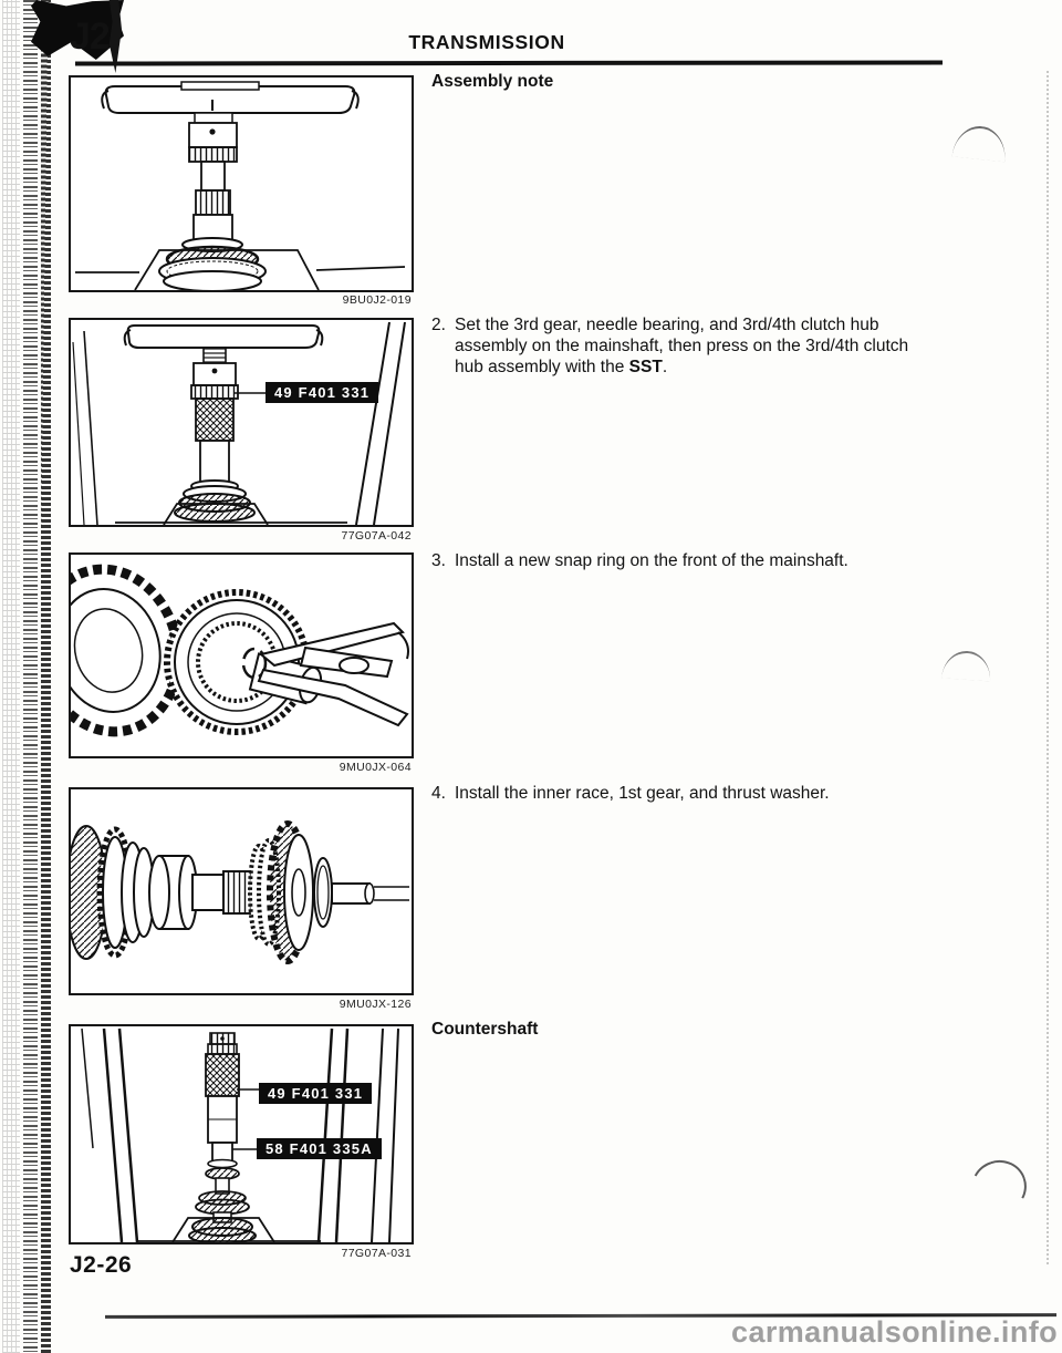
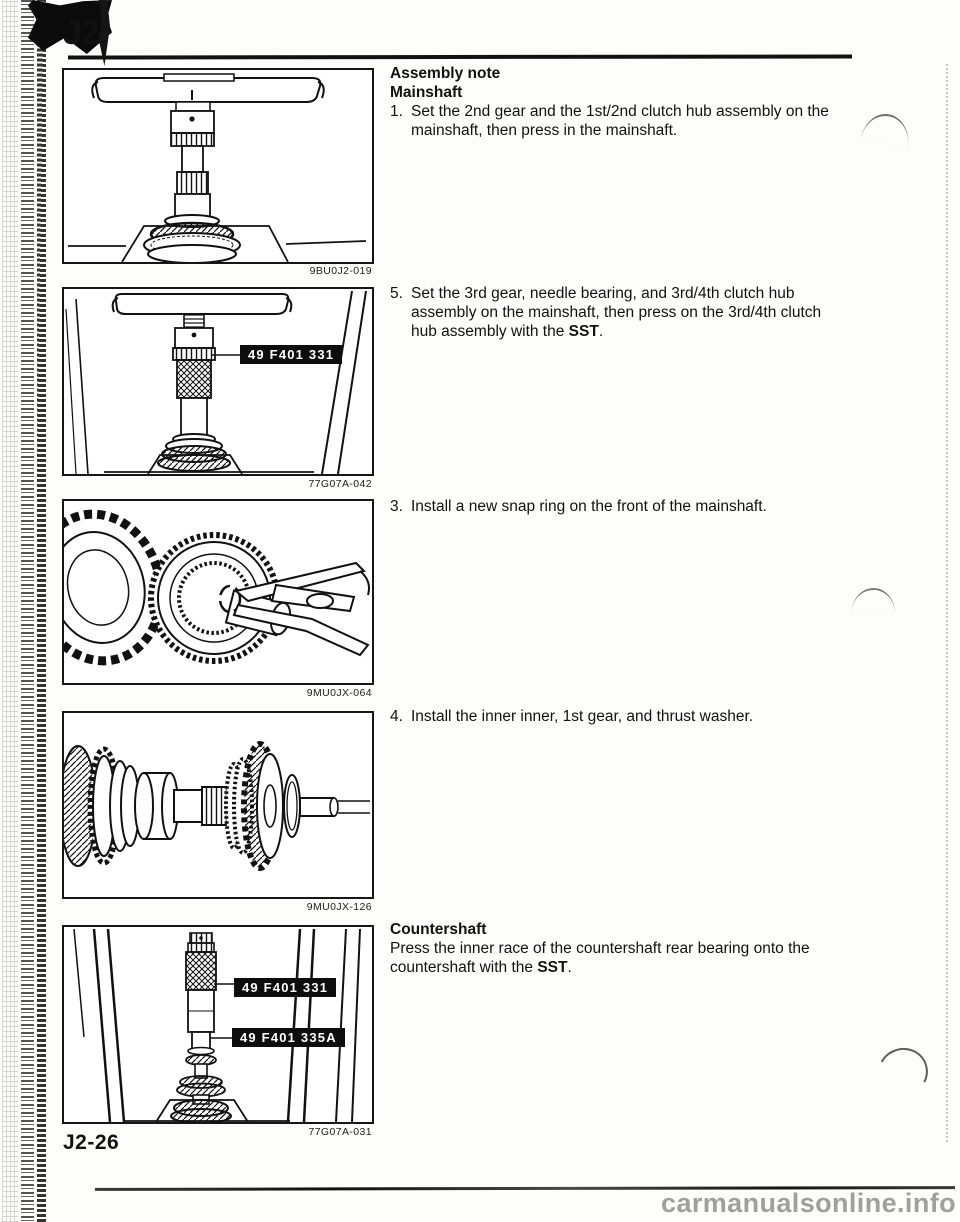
  J2
- TRANSMISSION
  9BU0J2-019
  49 F401 331
  77G07A-042
  9MU0JX-064
  9MU0JX-126
  49 F401 331
- 58 F401 335A
+ 49 F401 335A
  77G07A-031
  Assembly note
+ Mainshaft
+ 1.
+ Set the 2nd gear and the 1st/2nd clutch hub assembly on the mainshaft, then press in the mainshaft.
- 2.
+ 5.
  Set the 3rd gear, needle bearing, and 3rd/4th clutch hub assembly on the mainshaft, then press on the 3rd/4th clutch hub assembly with the SST.
  3.
  Install a new snap ring on the front of the mainshaft.
  4.
- Install the inner race, 1st gear, and thrust washer.
+ Install the inner inner, 1st gear, and thrust washer.
  Countershaft
+ Press the inner race of the countershaft rear bearing onto the countershaft with the SST.
  J2-26
  carmanualsonline.info
